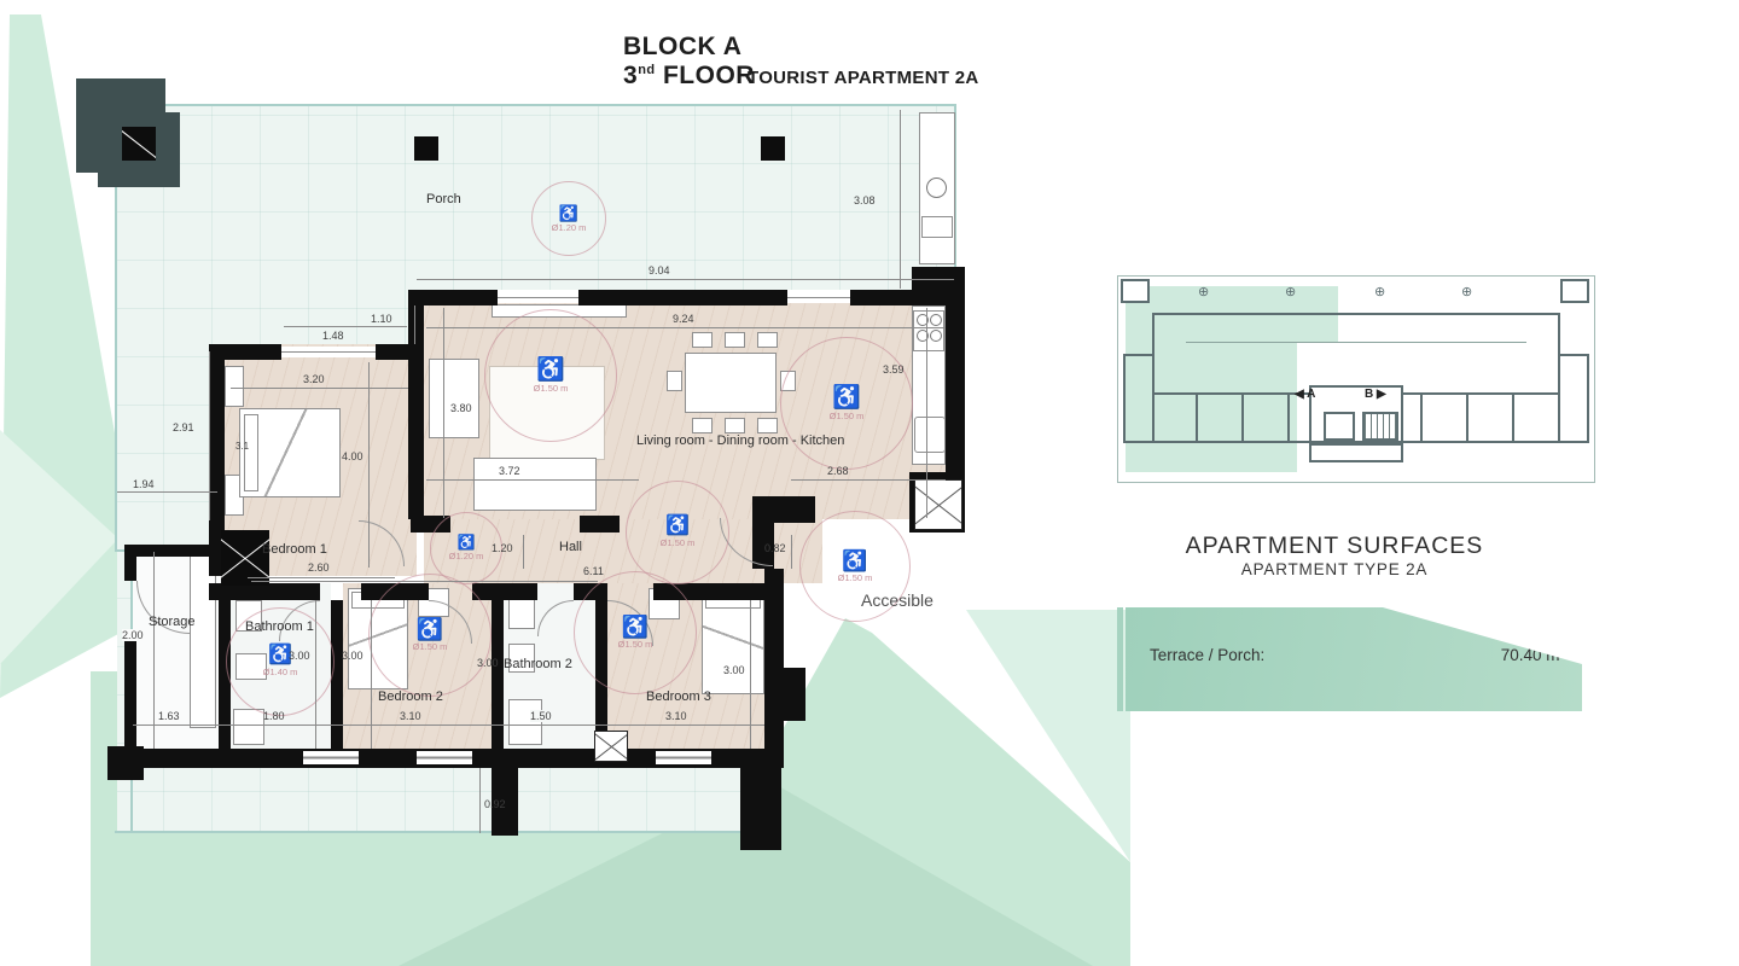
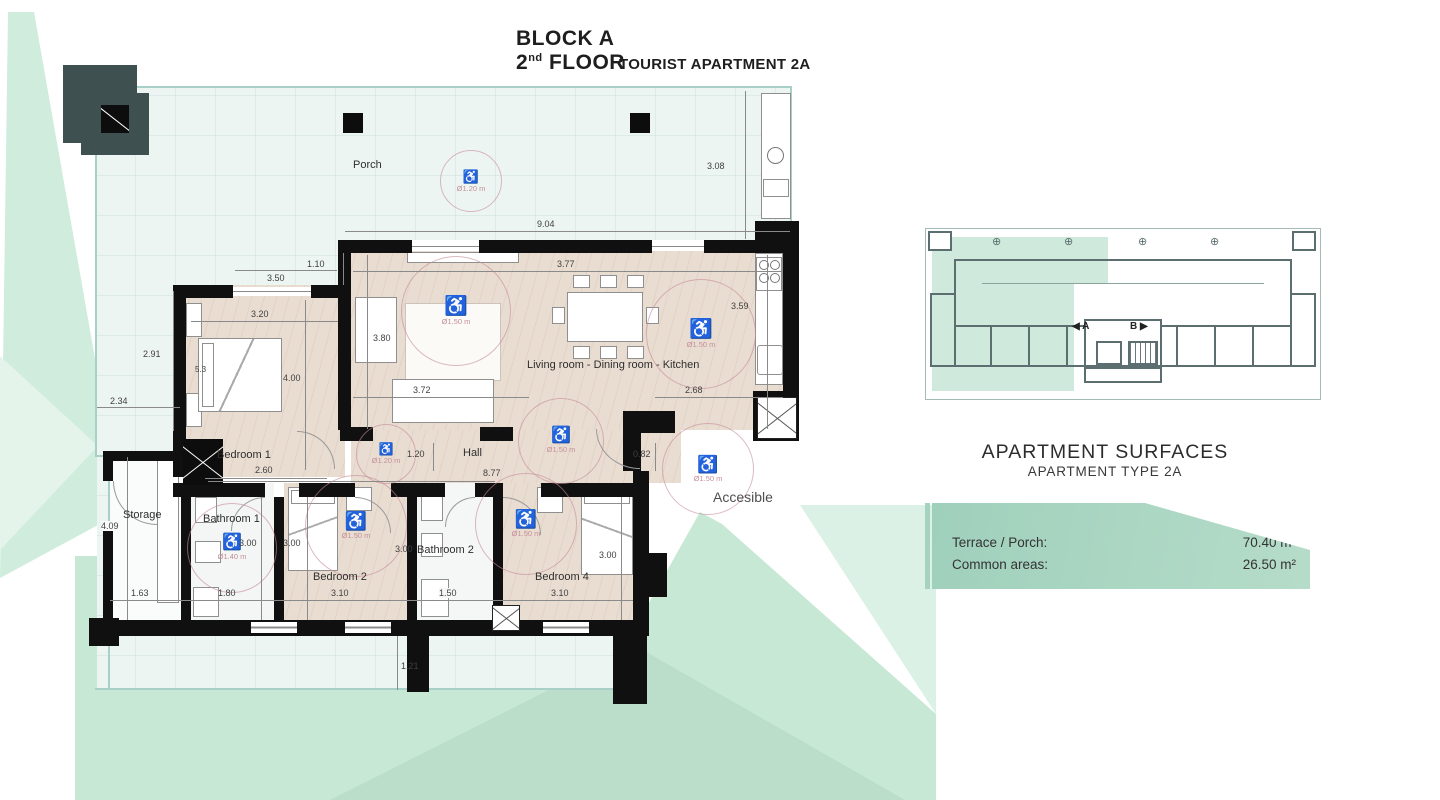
  ♿
  Ø1.20 m
  ♿
  Ø1.50 m
  ♿
  Ø1.50 m
  ♿
  Ø1.50 m
  ♿
  Ø1.20 m
  ♿
  Ø1.40 m
  ♿
  Ø1.50 m
  ♿
  Ø1.50 m
  ♿
  Ø1.50 m
- 1.48
+ 3.50
  1.10
  3.20
  2.91
  4.00
- 1.94
+ 2.34
- 3.1
+ 5.3
  9.04
  3.08
- 9.24
+ 3.77
  3.59
  3.80
  3.72
  2.68
  2.60
  1.20
- 6.11
+ 8.77
  0.82
- 2.00
+ 4.09
  3.00
  3.00
  3.00
  3.00
  1.63
  1.80
  3.10
  1.50
  3.10
- 0.92
+ 1.21
  Porch
  Bedroom 1
  Living room - Dining room - Kitchen
  Hall
  Storage
  Bathroom 1
  Bedroom 2
  Bathroom 2
- Bedroom 3
+ Bedroom 4
  Accesible
  BLOCK A
- 3nd FLOOR
+ 2nd FLOOR
  TOURIST APARTMENT 2A
  ⊕
  ⊕
  ⊕
  ⊕
  ◀ A
  B ▶
  APARTMENT SURFACES
  APARTMENT TYPE 2A
  Terrace / Porch:
  70.40
+ Common areas:
+ 26.50 m²
